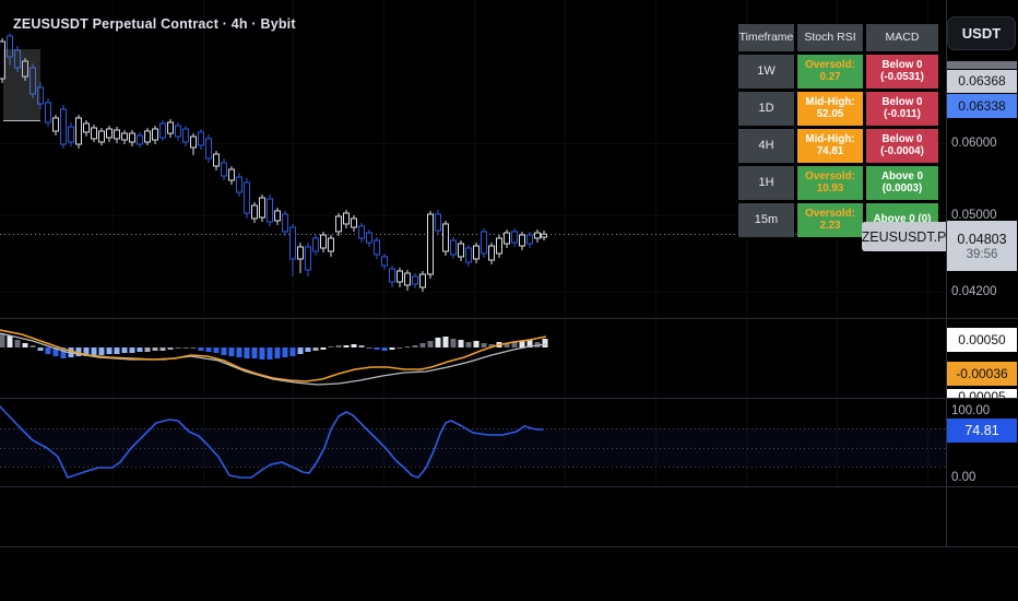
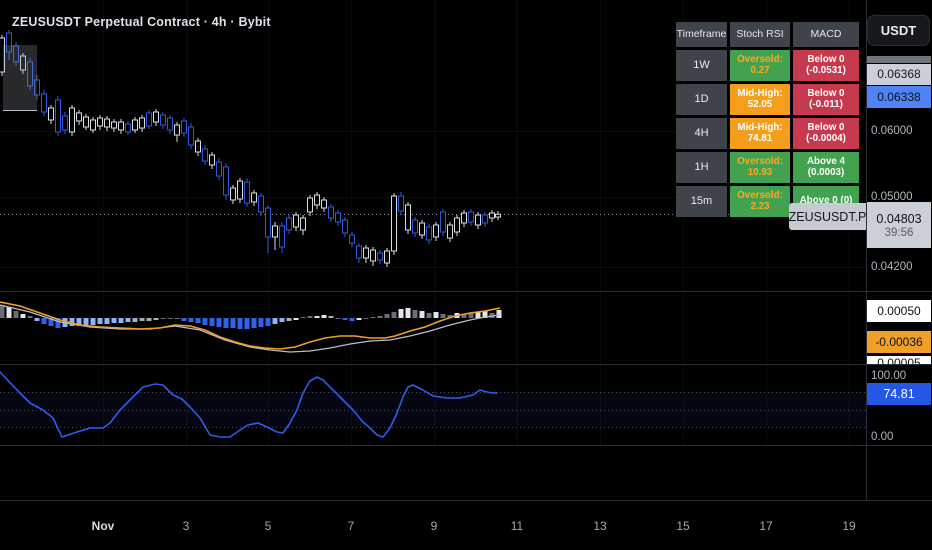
  ZEUSUSDT Perpetual Contract · 4h · Bybit
  Timeframe
  Stoch RSI
  MACD
  1W
  Oversold: 0.27
  Below 0 (-0.0531)
  1D
  Mid-High: 52.05
  Below 0 (-0.011)
  4H
  Mid-High: 74.81
  Below 0 (-0.0004)
  1H
  Oversold: 10.93
- Above 0 (0.0003)
+ Above 4 (0.0003)
  15m
  Oversold: 2.23
  Above 0 (0)
  USDT
  0.06368
  0.06338
  0.06000
  0.05000
  0.04200
  0.04803
  39:56
  0.00050
  -0.00036
  0.00005
  100.00
  74.81
  0.00
  ZEUSUSDT.P
+ Nov
+ 3
+ 5
+ 7
+ 9
+ 11
+ 13
+ 15
+ 17
+ 19
